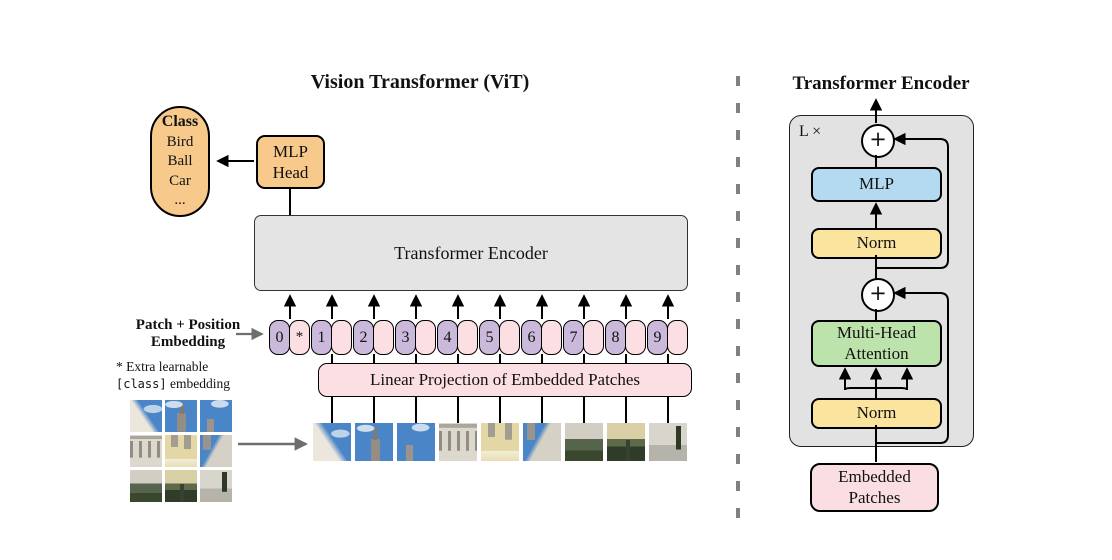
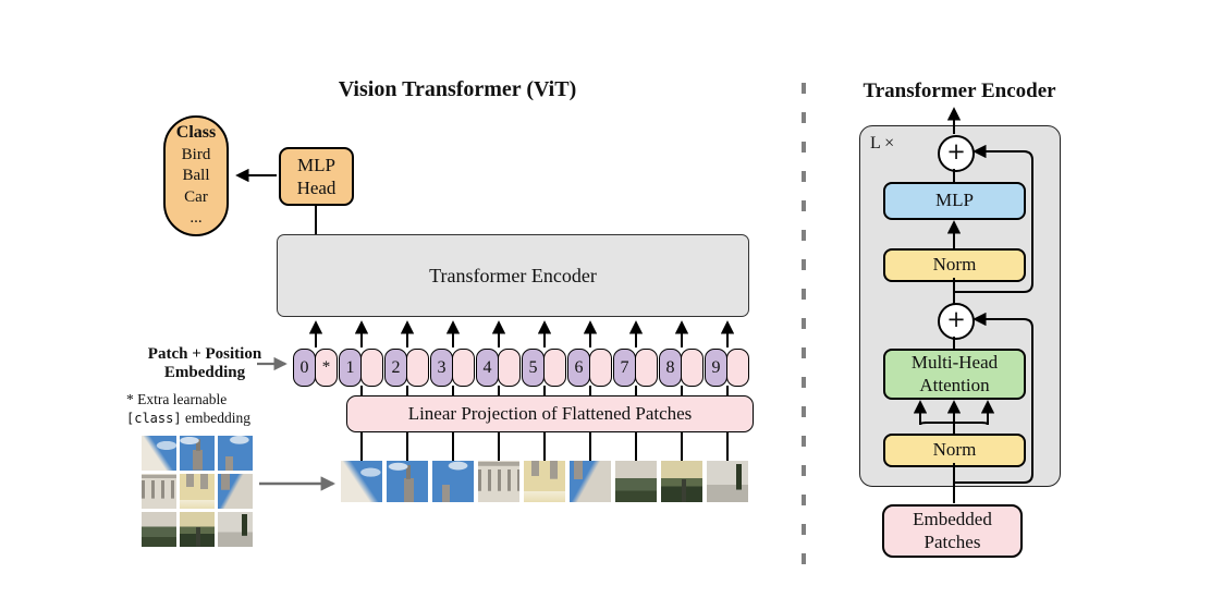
  Vision Transformer (ViT)
  Class
  Bird
  Ball
  Car
  ...
  MLP
  Head
  Transformer Encoder
  0
  *
  1
  2
  3
  4
  5
  6
  7
  8
  9
  Patch + Position
  Embedding
  * Extra learnable
  [class] embedding
- Linear Projection of Embedded Patches
+ Linear Projection of Flattened Patches
  Transformer Encoder
  L ×
  +
  MLP
  Norm
  +
  Multi-Head
  Attention
  Norm
  Embedded
  Patches
